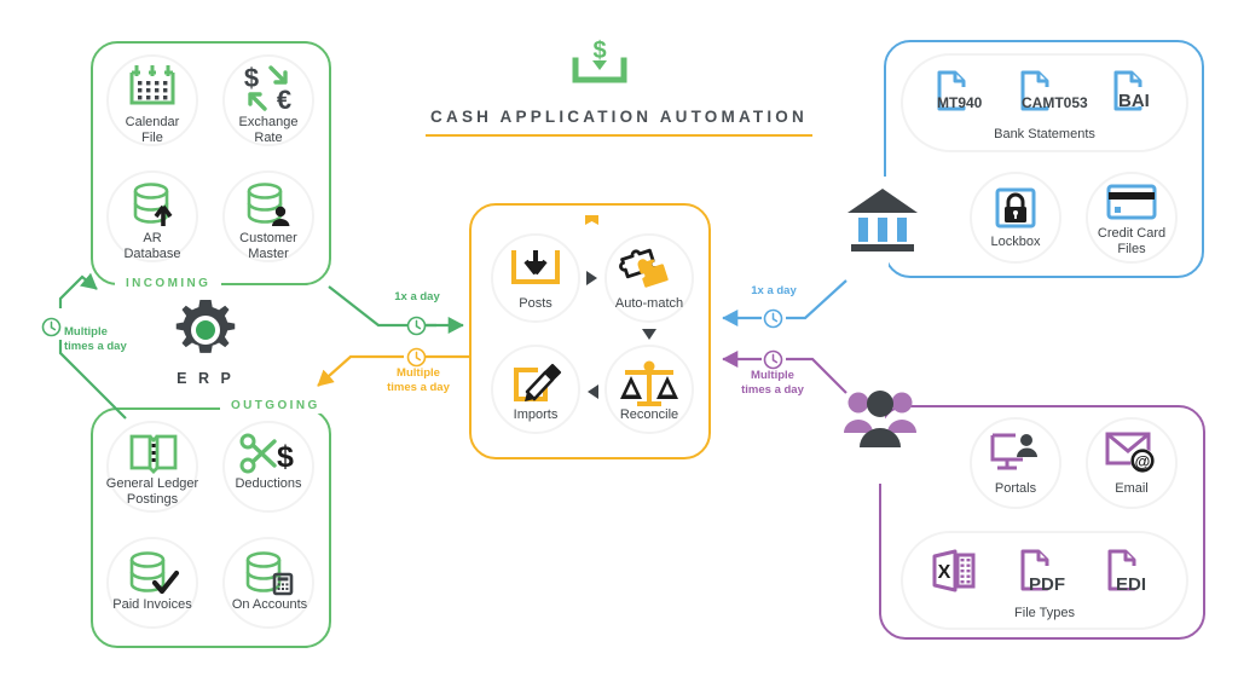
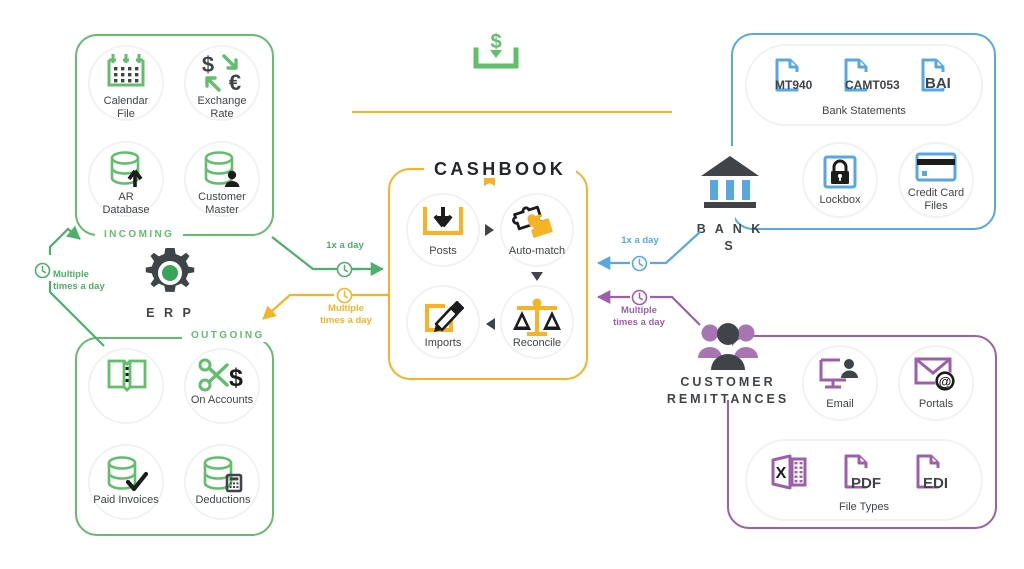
  $
- CASH APPLICATION AUTOMATION
  INCOMING
  Calendar
  File
  $
  €
  Exchange
  Rate
  AR
  Database
  Customer
  Master
  OUTGOING
- General Ledger
- Postings
  $
- Deductions
+ On Accounts
  Paid Invoices
- On Accounts
+ Deductions
  E R P
+ CASHBOOK
  Posts
  Auto-match
  Imports
  Reconcile
+ B A N K S
  MT940
  CAMT053
  BAI
  Bank Statements
  Lockbox
  Credit Card
  Files
+ CUSTOMER
+ REMITTANCES
- Portals
+ Email
  @
- Email
+ Portals
  X
  PDF
  EDI
  File Types
  Multiple
  times a day
  1x a day
  Multiple
  times a day
  1x a day
  Multiple
  times a day
